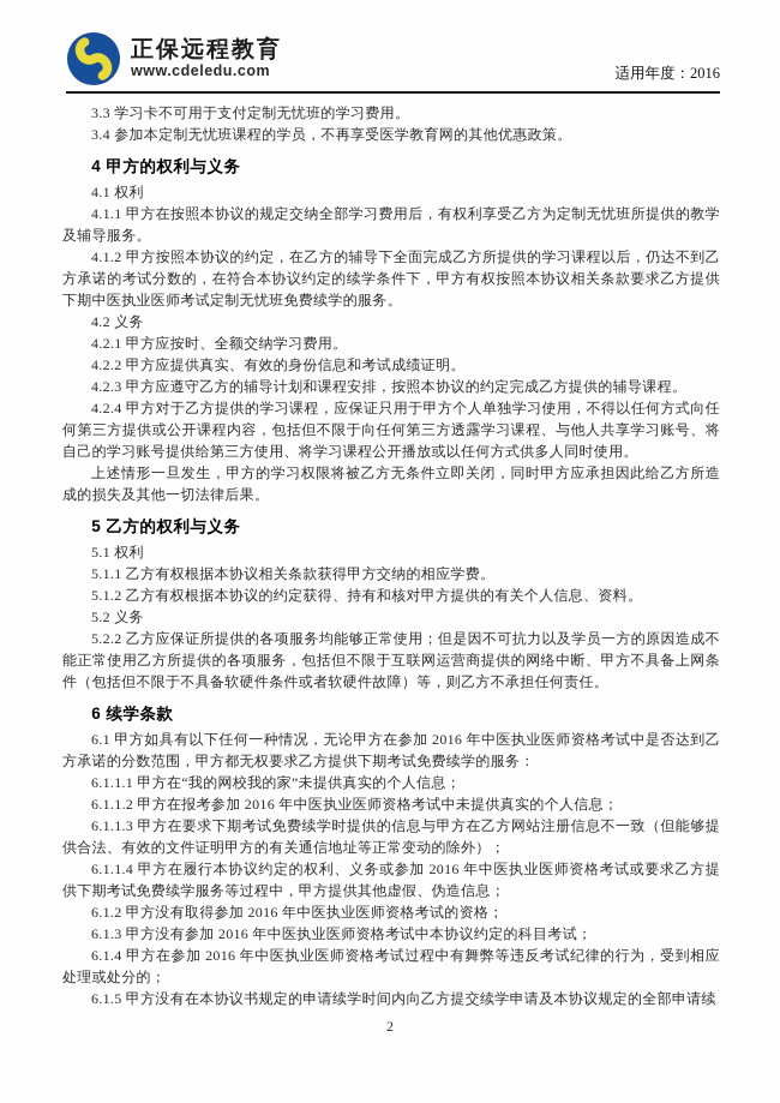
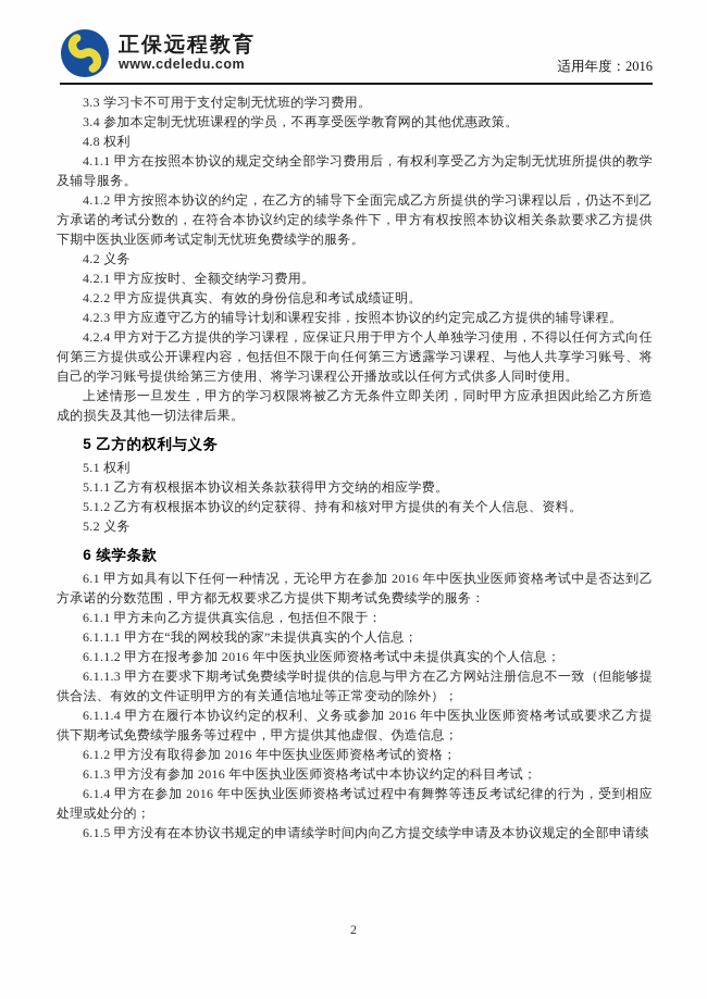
  正保远程教育
  www.cdeledu.com
  适用年度：2016
  3.3 学习卡不可用于支付定制无忧班的学习费用。
  3.4 参加本定制无忧班课程的学员，不再享受医学教育网的其他优惠政策。
- 4 甲方的权利与义务
- 4.1 权利
+ 4.8 权利
  4.1.1 甲方在按照本协议的规定交纳全部学习费用后，有权利享受乙方为定制无忧班所提供的教学及辅导服务。
  4.1.2 甲方按照本协议的约定，在乙方的辅导下全面完成乙方所提供的学习课程以后，仍达不到乙方承诺的考试分数的，在符合本协议约定的续学条件下，甲方有权按照本协议相关条款要求乙方提供下期中医执业医师考试定制无忧班免费续学的服务。
  4.2 义务
  4.2.1 甲方应按时、全额交纳学习费用。
  4.2.2 甲方应提供真实、有效的身份信息和考试成绩证明。
  4.2.3 甲方应遵守乙方的辅导计划和课程安排，按照本协议的约定完成乙方提供的辅导课程。
  4.2.4 甲方对于乙方提供的学习课程，应保证只用于甲方个人单独学习使用，不得以任何方式向任何第三方提供或公开课程内容，包括但不限于向任何第三方透露学习课程、与他人共享学习账号、将自己的学习账号提供给第三方使用、将学习课程公开播放或以任何方式供多人同时使用。
  上述情形一旦发生，甲方的学习权限将被乙方无条件立即关闭，同时甲方应承担因此给乙方所造成的损失及其他一切法律后果。
  5 乙方的权利与义务
  5.1 权利
  5.1.1 乙方有权根据本协议相关条款获得甲方交纳的相应学费。
  5.1.2 乙方有权根据本协议的约定获得、持有和核对甲方提供的有关个人信息、资料。
  5.2 义务
- 5.2.2 乙方应保证所提供的各项服务均能够正常使用；但是因不可抗力以及学员一方的原因造成不能正常使用乙方所提供的各项服务，包括但不限于互联网运营商提供的网络中断、甲方不具备上网条件（包括但不限于不具备软硬件条件或者软硬件故障）等，则乙方不承担任何责任。
  6 续学条款
  6.1 甲方如具有以下任何一种情况，无论甲方在参加 2016 年中医执业医师资格考试中是否达到乙方承诺的分数范围，甲方都无权要求乙方提供下期考试免费续学的服务：
+ 6.1.1 甲方未向乙方提供真实信息，包括但不限于：
  6.1.1.1 甲方在“我的网校我的家”未提供真实的个人信息；
  6.1.1.2 甲方在报考参加 2016 年中医执业医师资格考试中未提供真实的个人信息；
  6.1.1.3 甲方在要求下期考试免费续学时提供的信息与甲方在乙方网站注册信息不一致（但能够提供合法、有效的文件证明甲方的有关通信地址等正常变动的除外）；
  6.1.1.4 甲方在履行本协议约定的权利、义务或参加 2016 年中医执业医师资格考试或要求乙方提供下期考试免费续学服务等过程中，甲方提供其他虚假、伪造信息；
  6.1.2 甲方没有取得参加 2016 年中医执业医师资格考试的资格；
  6.1.3 甲方没有参加 2016 年中医执业医师资格考试中本协议约定的科目考试；
  6.1.4 甲方在参加 2016 年中医执业医师资格考试过程中有舞弊等违反考试纪律的行为，受到相应处理或处分的；
  6.1.5 甲方没有在本协议书规定的申请续学时间内向乙方提交续学申请及本协议规定的全部申请续
  2
